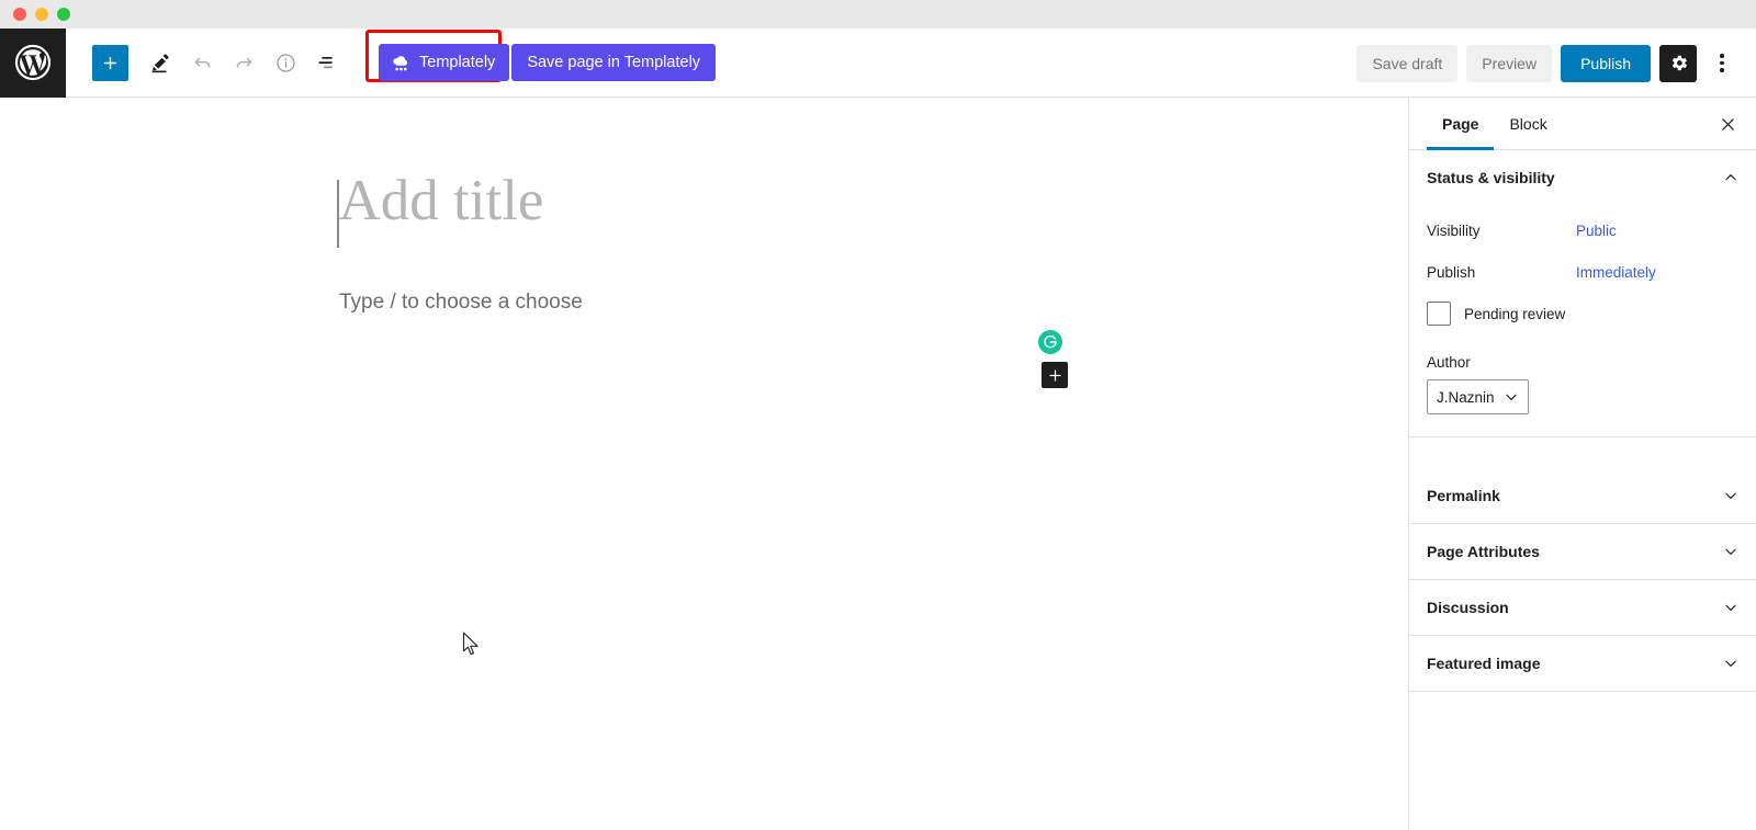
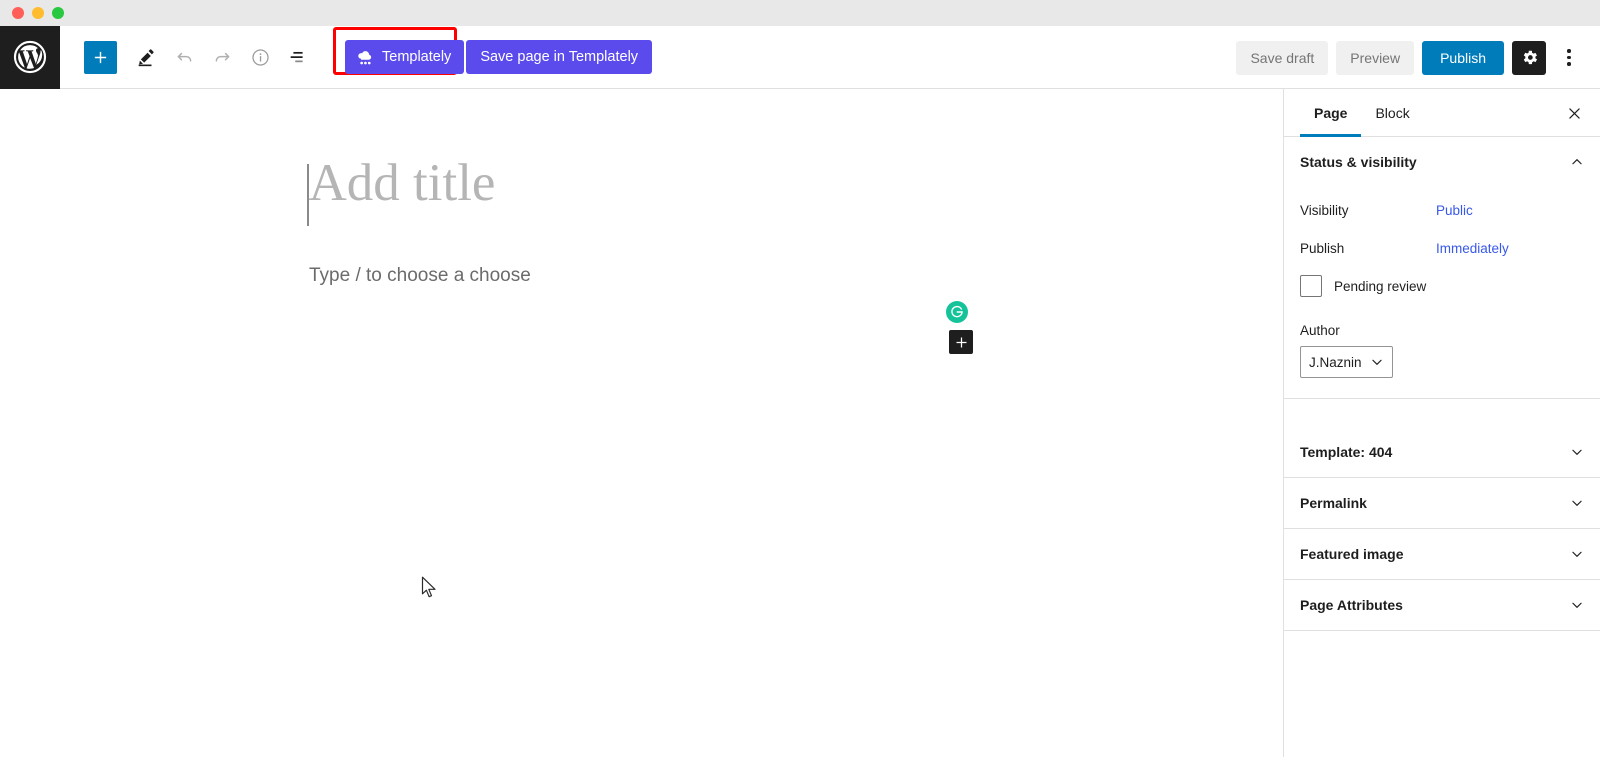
  Templately
  Save page in Templately
  Save draft
  Preview
  Publish
  Add title
  Type / to choose a choose
  Page
  Block
  Status & visibility
  Visibility
  Public
  Publish
  Immediately
  Pending review
  Author
  J.Naznin
+ Template: 404
  Permalink
- Page Attributes
+ Featured image
- Discussion
- Featured image
+ Page Attributes
